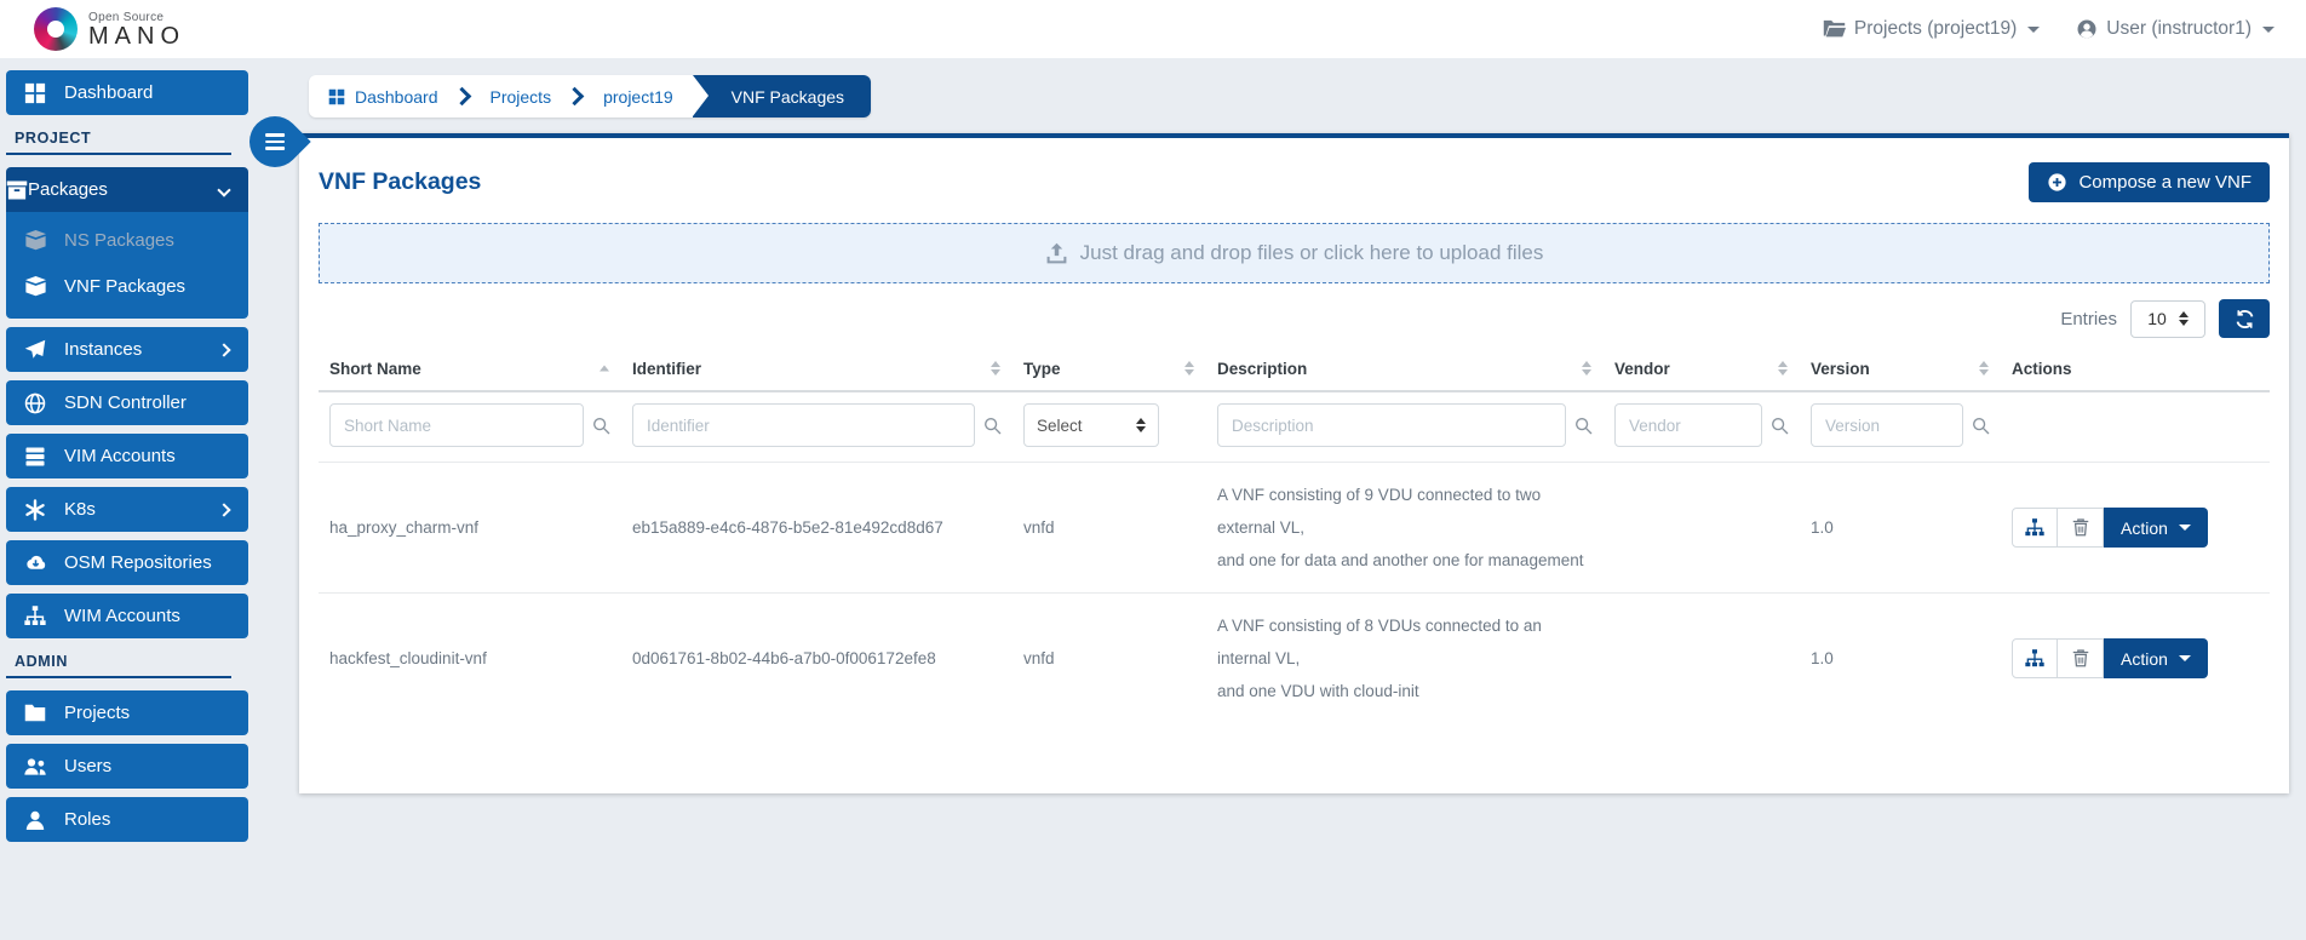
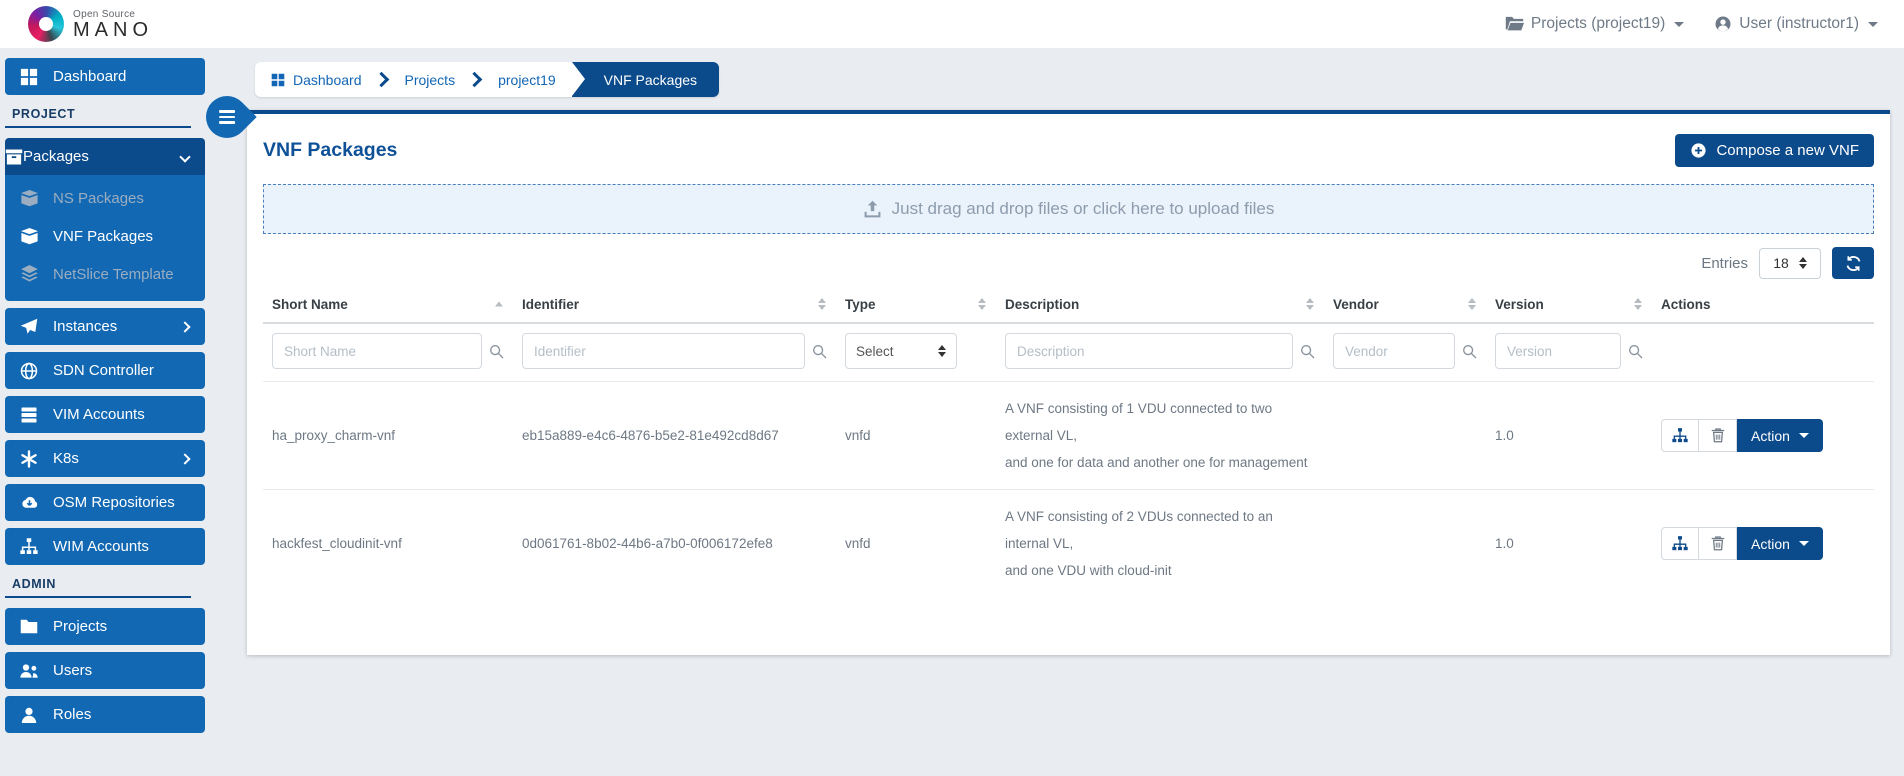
  Open Source
  MANO
  Projects (project19)
  User (instructor1)
  Dashboard
  PROJECT
  Packages
  NS Packages
  VNF Packages
+ NetSlice Template
  Instances
  SDN Controller
  VIM Accounts
  K8s
  OSM Repositories
  WIM Accounts
  ADMIN
  Projects
  Users
  Roles
  Dashboard
  Projects
  project19
  VNF Packages
  VNF Packages
  Compose a new VNF
  Just drag and drop files or click here to upload files
  Entries
- 10
+ 18
  Short Name	Identifier	Type	Description	Vendor	Version	Actions
  Short Name	Identifier	Select	Description	Vendor	Version
- ha_proxy_charm-vnf	eb15a889-e4c6-4876-b5e2-81e492cd8d67	vnfd	A VNF consisting of 9 VDU connected to two external VL, and one for data and another one for management		1.0	Action
+ ha_proxy_charm-vnf	eb15a889-e4c6-4876-b5e2-81e492cd8d67	vnfd	A VNF consisting of 1 VDU connected to two external VL, and one for data and another one for management		1.0	Action
- hackfest_cloudinit-vnf	0d061761-8b02-44b6-a7b0-0f006172efe8	vnfd	A VNF consisting of 8 VDUs connected to an internal VL, and one VDU with cloud-init		1.0	Action
+ hackfest_cloudinit-vnf	0d061761-8b02-44b6-a7b0-0f006172efe8	vnfd	A VNF consisting of 2 VDUs connected to an internal VL, and one VDU with cloud-init		1.0	Action
